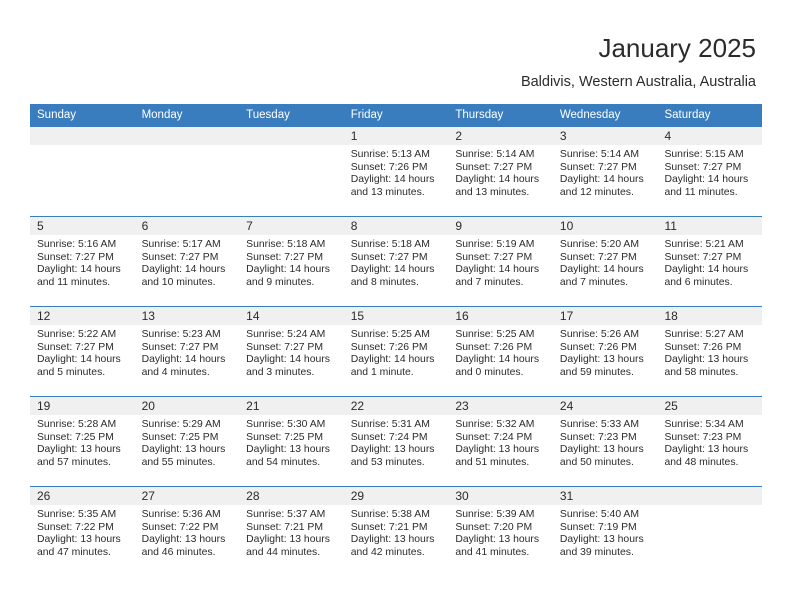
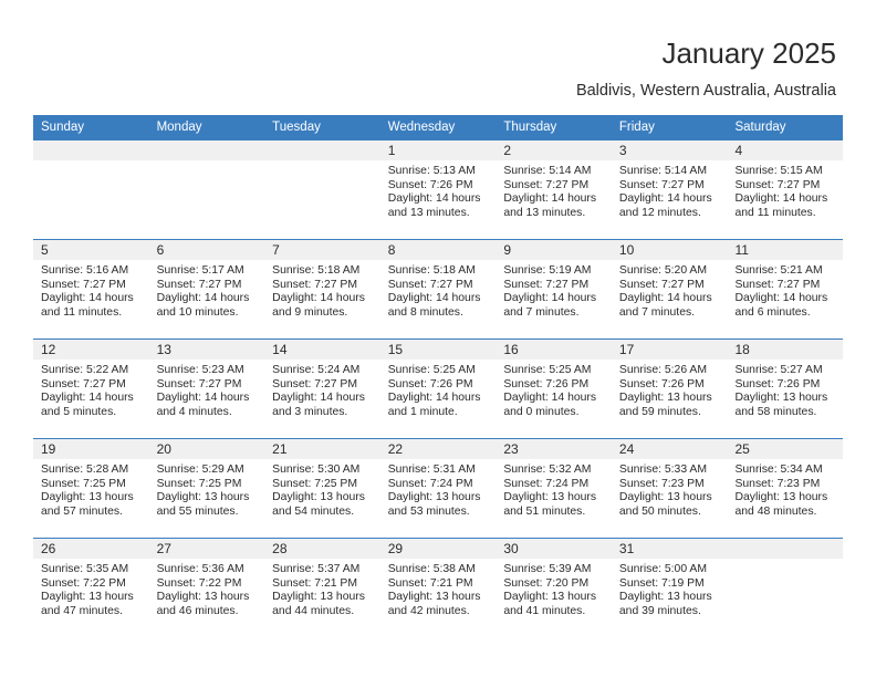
  January 2025
  Baldivis, Western Australia, Australia
  Sunday
  Monday
  Tuesday
- Friday
+ Wednesday
  Thursday
- Wednesday
+ Friday
  Saturday
  1
  2
  3
  4
  Sunrise: 5:13 AM
  Sunset: 7:26 PM
  Daylight: 14 hours
  and 13 minutes.
  Sunrise: 5:14 AM
  Sunset: 7:27 PM
  Daylight: 14 hours
  and 13 minutes.
  Sunrise: 5:14 AM
  Sunset: 7:27 PM
  Daylight: 14 hours
  and 12 minutes.
  Sunrise: 5:15 AM
  Sunset: 7:27 PM
  Daylight: 14 hours
  and 11 minutes.
  5
  6
  7
  8
  9
  10
  11
  Sunrise: 5:16 AM
  Sunset: 7:27 PM
  Daylight: 14 hours
  and 11 minutes.
  Sunrise: 5:17 AM
  Sunset: 7:27 PM
  Daylight: 14 hours
  and 10 minutes.
  Sunrise: 5:18 AM
  Sunset: 7:27 PM
  Daylight: 14 hours
  and 9 minutes.
  Sunrise: 5:18 AM
  Sunset: 7:27 PM
  Daylight: 14 hours
  and 8 minutes.
  Sunrise: 5:19 AM
  Sunset: 7:27 PM
  Daylight: 14 hours
  and 7 minutes.
  Sunrise: 5:20 AM
  Sunset: 7:27 PM
  Daylight: 14 hours
  and 7 minutes.
  Sunrise: 5:21 AM
  Sunset: 7:27 PM
  Daylight: 14 hours
  and 6 minutes.
  12
  13
  14
  15
  16
  17
  18
  Sunrise: 5:22 AM
  Sunset: 7:27 PM
  Daylight: 14 hours
  and 5 minutes.
  Sunrise: 5:23 AM
  Sunset: 7:27 PM
  Daylight: 14 hours
  and 4 minutes.
  Sunrise: 5:24 AM
  Sunset: 7:27 PM
  Daylight: 14 hours
  and 3 minutes.
  Sunrise: 5:25 AM
  Sunset: 7:26 PM
  Daylight: 14 hours
  and 1 minute.
  Sunrise: 5:25 AM
  Sunset: 7:26 PM
  Daylight: 14 hours
  and 0 minutes.
  Sunrise: 5:26 AM
  Sunset: 7:26 PM
  Daylight: 13 hours
  and 59 minutes.
  Sunrise: 5:27 AM
  Sunset: 7:26 PM
  Daylight: 13 hours
  and 58 minutes.
  19
  20
  21
  22
  23
  24
  25
  Sunrise: 5:28 AM
  Sunset: 7:25 PM
  Daylight: 13 hours
  and 57 minutes.
  Sunrise: 5:29 AM
  Sunset: 7:25 PM
  Daylight: 13 hours
  and 55 minutes.
  Sunrise: 5:30 AM
  Sunset: 7:25 PM
  Daylight: 13 hours
  and 54 minutes.
  Sunrise: 5:31 AM
  Sunset: 7:24 PM
  Daylight: 13 hours
  and 53 minutes.
  Sunrise: 5:32 AM
  Sunset: 7:24 PM
  Daylight: 13 hours
  and 51 minutes.
  Sunrise: 5:33 AM
  Sunset: 7:23 PM
  Daylight: 13 hours
  and 50 minutes.
  Sunrise: 5:34 AM
  Sunset: 7:23 PM
  Daylight: 13 hours
  and 48 minutes.
  26
  27
  28
  29
  30
  31
  Sunrise: 5:35 AM
  Sunset: 7:22 PM
  Daylight: 13 hours
  and 47 minutes.
  Sunrise: 5:36 AM
  Sunset: 7:22 PM
  Daylight: 13 hours
  and 46 minutes.
  Sunrise: 5:37 AM
  Sunset: 7:21 PM
  Daylight: 13 hours
  and 44 minutes.
  Sunrise: 5:38 AM
  Sunset: 7:21 PM
  Daylight: 13 hours
  and 42 minutes.
  Sunrise: 5:39 AM
  Sunset: 7:20 PM
  Daylight: 13 hours
  and 41 minutes.
- Sunrise: 5:40 AM
+ Sunrise: 5:00 AM
  Sunset: 7:19 PM
  Daylight: 13 hours
  and 39 minutes.
